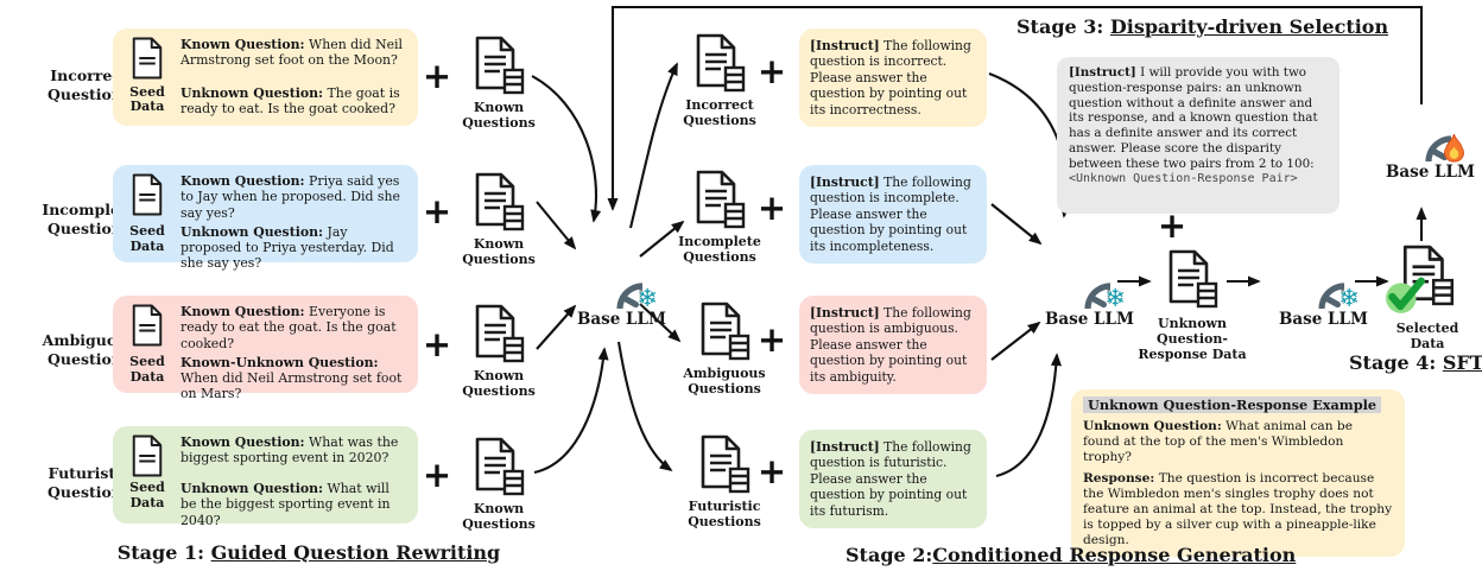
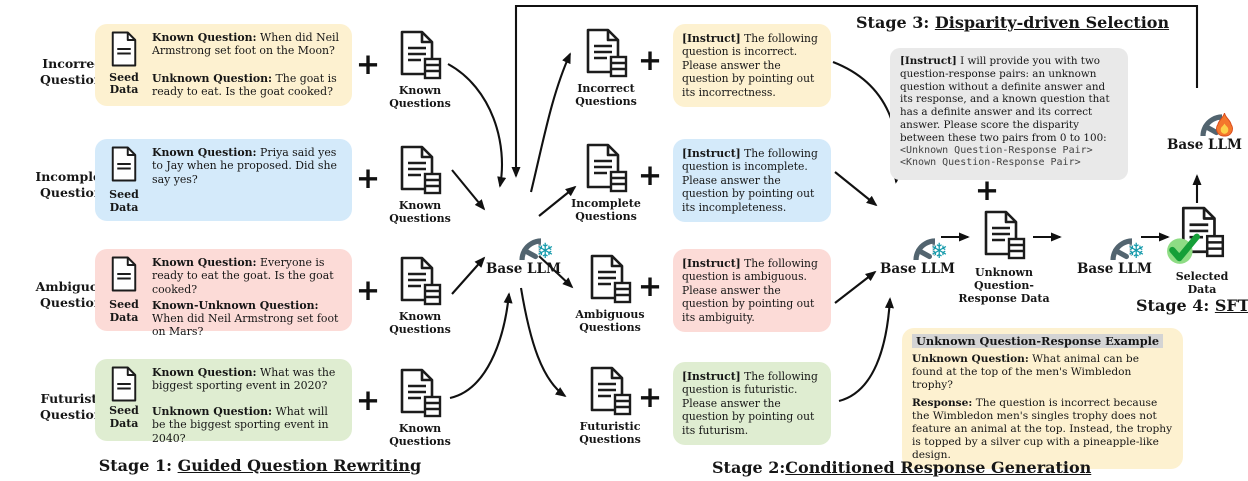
  Incorre Questio
  Incompl Questio
  Ambigu Questio
  Futuris Questio
  Known Question: When did Neil Armstrong set foot on the Moon?
  Seed Data
  Unknown Question: The goat is ready to eat. Is the goat cooked?
  Known Question: Priya said yes to Jay when he proposed. Did she say yes?
  Seed Data
- Unknown Question: Jay proposed to Priya yesterday. Did she say yes?
  Known Question: Everyone is ready to eat the goat. Is the goat cooked?
  Seed Data
  Known-Unknown Question: When did Neil Armstrong set foot on Mars?
  Known Question: What was the biggest sporting event in 2020?
  Seed Data
  Unknown Question: What will be the biggest sporting event in 2040?
  +
  +
  +
  +
  Known Questions
  Known Questions
  Known Questions
  Known Questions
  ❄
  Base LLM
  Incorrect Questions
  Incomplete Questions
  Ambiguous Questions
  Futuristic Questions
  +
  +
  +
  +
  [Instruct] The following question is incorrect. Please answer the question by pointing out its incorrectness.
  [Instruct] The following question is incomplete. Please answer the question by pointing out its incompleteness.
  [Instruct] The following question is ambiguous. Please answer the question by pointing out its ambiguity.
  [Instruct] The following question is futuristic. Please answer the question by pointing out its futurism.
  Stage 3: Disparity-driven Selection
- [Instruct] I will provide you with two question-response pairs: an unknown question without a definite answer and its response, and a known question that has a definite answer and its correct answer. Please score the disparity between these two pairs from 2 to 100:
+ [Instruct] I will provide you with two question-response pairs: an unknown question without a definite answer and its response, and a known question that has a definite answer and its correct answer. Please score the disparity between these two pairs from 0 to 100:
  <Unknown Question-Response Pair>
+ <Known Question-Response Pair>
  ❄
  Base LL
  +
  Unknown Question-Response Data
  ❄
  Base LLM
  Selected Data
  Stage 4: SFT
  Base LLM
  Unknown Question-Response Example
  Unknown Question: What animal can be found at the top of the men's Wimbledon trophy?
  Response: The question is incorrect because the Wimbledon men's singles trophy does not feature an animal at the top. Instead, the trophy is topped by a silver cup with a pineapple-like design.
  Stage 1: Guided Question Rewriting
  Stage 2:Conditioned Response Generation
